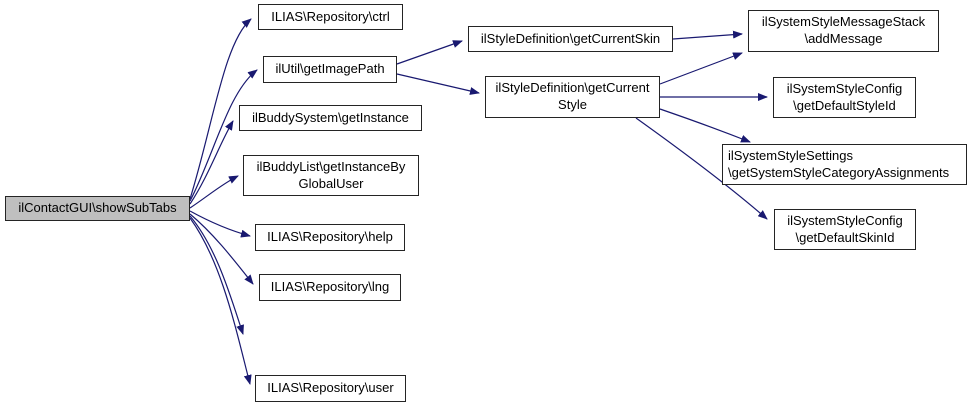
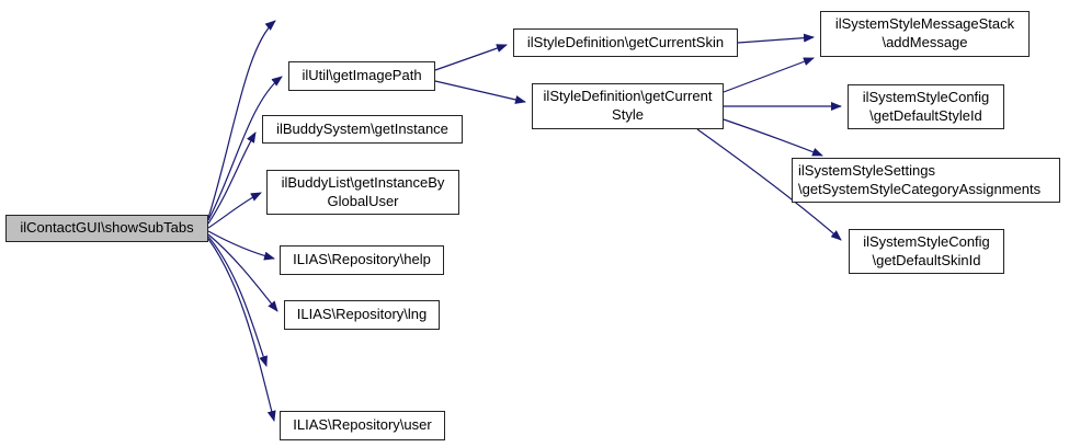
  ilContactGUI\showSubTabs
- ILIAS\Repository\ctrl
  ilUtil\getImagePath
  ilBuddySystem\getInstance
  ilBuddyList\getInstanceBy
  GlobalUser
  ILIAS\Repository\help
  ILIAS\Repository\lng
  ILIAS\Repository\user
  ilStyleDefinition\getCurrentSkin
  ilStyleDefinition\getCurrent
  Style
  ilSystemStyleMessageStack
  \addMessage
  ilSystemStyleConfig
  \getDefaultStyleId
  ilSystemStyleSettings
  \getSystemStyleCategoryAssignments
  ilSystemStyleConfig
  \getDefaultSkinId
